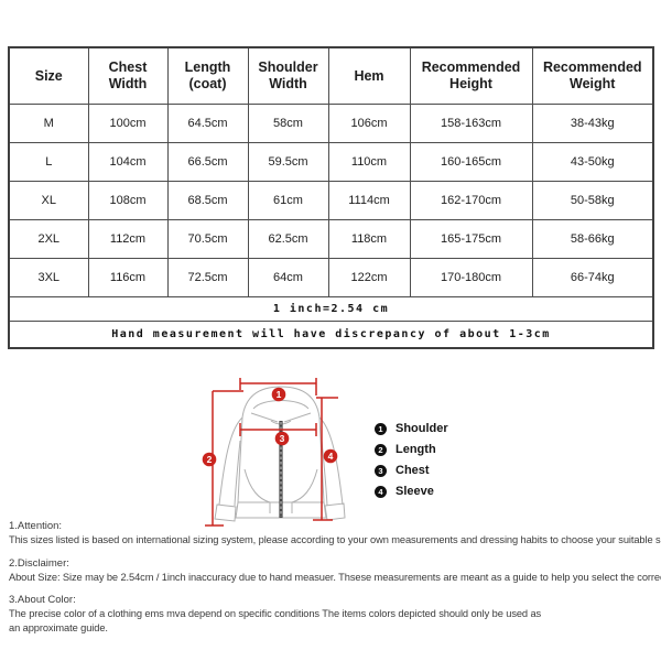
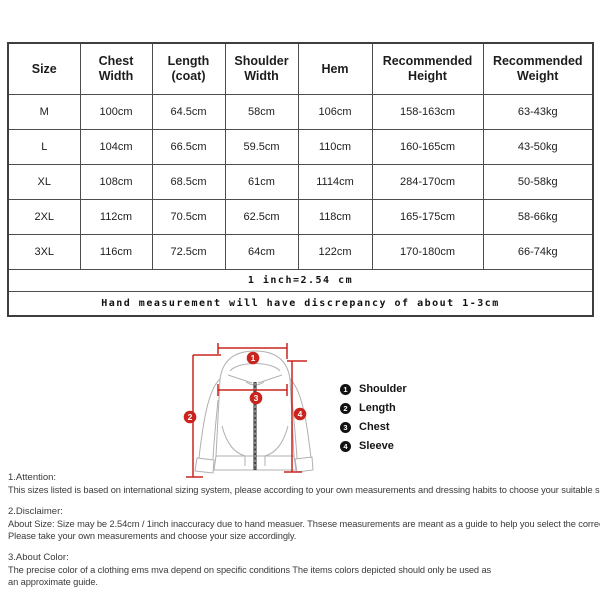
  Size	Chest Width	Length (coat)	Shoulder Width	Hem	Recommended Height	Recommended Weight
- M	100cm	64.5cm	58cm	106cm	158-163cm	38-43kg
+ M	100cm	64.5cm	58cm	106cm	158-163cm	63-43kg
  L	104cm	66.5cm	59.5cm	110cm	160-165cm	43-50kg
- XL	108cm	68.5cm	61cm	1114cm	162-170cm	50-58kg
+ XL	108cm	68.5cm	61cm	1114cm	284-170cm	50-58kg
  2XL	112cm	70.5cm	62.5cm	118cm	165-175cm	58-66kg
  3XL	116cm	72.5cm	64cm	122cm	170-180cm	66-74kg
  1 inch=2.54 cm
  Hand measurement will have discrepancy of about 1-3cm
  1
  2
  3
  4
  1
  Shoulder
  2
  Length
  3
  Chest
  4
  Sleeve
  1.Attention:
  This sizes listed is based on international sizing system, please according to your own measurements and dressing habits to choose your suitable s
  2.Disclaimer:
  About Size: Size may be 2.54cm / 1inch inaccuracy due to hand measuer. Thsese measurements are meant as a guide to help you select the corre
+ Please take your own measurements and choose your size accordingly.
  3.About Color:
  The precise color of a clothing ems mva depend on specific conditions The items colors depicted should only be used as
  an approximate guide.
